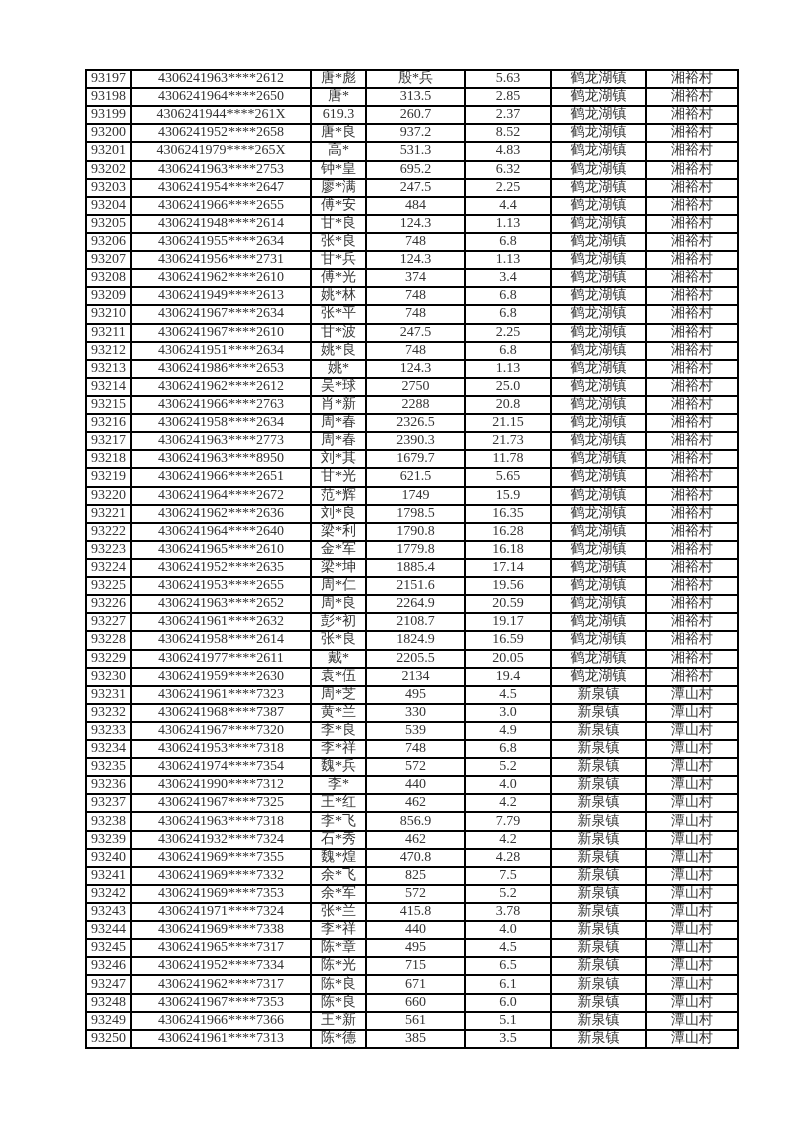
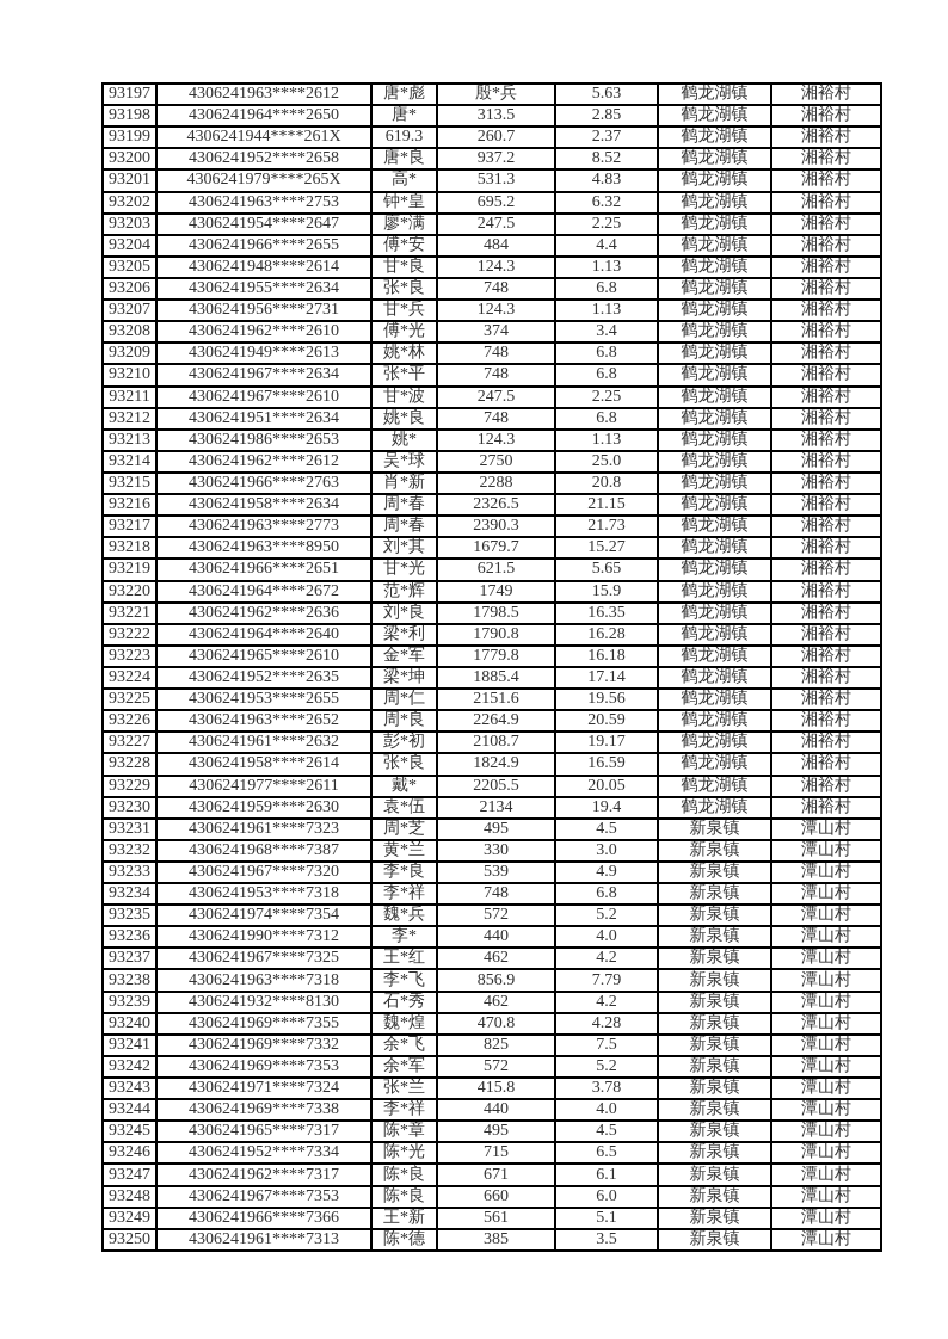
  93197	4306241963****2612	唐*彪	殷*兵	5.63	鹤龙湖镇	湘裕村
  93198	4306241964****2650	唐*	313.5	2.85	鹤龙湖镇	湘裕村
  93199	4306241944****261X	619.3	260.7	2.37	鹤龙湖镇	湘裕村
  93200	4306241952****2658	唐*良	937.2	8.52	鹤龙湖镇	湘裕村
  93201	4306241979****265X	高*	531.3	4.83	鹤龙湖镇	湘裕村
  93202	4306241963****2753	钟*皇	695.2	6.32	鹤龙湖镇	湘裕村
  93203	4306241954****2647	廖*满	247.5	2.25	鹤龙湖镇	湘裕村
  93204	4306241966****2655	傅*安	484	4.4	鹤龙湖镇	湘裕村
  93205	4306241948****2614	甘*良	124.3	1.13	鹤龙湖镇	湘裕村
  93206	4306241955****2634	张*良	748	6.8	鹤龙湖镇	湘裕村
  93207	4306241956****2731	甘*兵	124.3	1.13	鹤龙湖镇	湘裕村
  93208	4306241962****2610	傅*光	374	3.4	鹤龙湖镇	湘裕村
  93209	4306241949****2613	姚*林	748	6.8	鹤龙湖镇	湘裕村
  93210	4306241967****2634	张*平	748	6.8	鹤龙湖镇	湘裕村
  93211	4306241967****2610	甘*波	247.5	2.25	鹤龙湖镇	湘裕村
  93212	4306241951****2634	姚*良	748	6.8	鹤龙湖镇	湘裕村
  93213	4306241986****2653	姚*	124.3	1.13	鹤龙湖镇	湘裕村
  93214	4306241962****2612	吴*球	2750	25.0	鹤龙湖镇	湘裕村
  93215	4306241966****2763	肖*新	2288	20.8	鹤龙湖镇	湘裕村
  93216	4306241958****2634	周*春	2326.5	21.15	鹤龙湖镇	湘裕村
  93217	4306241963****2773	周*春	2390.3	21.73	鹤龙湖镇	湘裕村
- 93218	4306241963****8950	刘*其	1679.7	11.78	鹤龙湖镇	湘裕村
+ 93218	4306241963****8950	刘*其	1679.7	15.27	鹤龙湖镇	湘裕村
  93219	4306241966****2651	甘*光	621.5	5.65	鹤龙湖镇	湘裕村
  93220	4306241964****2672	范*辉	1749	15.9	鹤龙湖镇	湘裕村
  93221	4306241962****2636	刘*良	1798.5	16.35	鹤龙湖镇	湘裕村
  93222	4306241964****2640	梁*利	1790.8	16.28	鹤龙湖镇	湘裕村
  93223	4306241965****2610	金*军	1779.8	16.18	鹤龙湖镇	湘裕村
  93224	4306241952****2635	梁*坤	1885.4	17.14	鹤龙湖镇	湘裕村
  93225	4306241953****2655	周*仁	2151.6	19.56	鹤龙湖镇	湘裕村
  93226	4306241963****2652	周*良	2264.9	20.59	鹤龙湖镇	湘裕村
  93227	4306241961****2632	彭*初	2108.7	19.17	鹤龙湖镇	湘裕村
  93228	4306241958****2614	张*良	1824.9	16.59	鹤龙湖镇	湘裕村
  93229	4306241977****2611	戴*	2205.5	20.05	鹤龙湖镇	湘裕村
  93230	4306241959****2630	袁*伍	2134	19.4	鹤龙湖镇	湘裕村
  93231	4306241961****7323	周*芝	495	4.5	新泉镇	潭山村
  93232	4306241968****7387	黄*兰	330	3.0	新泉镇	潭山村
  93233	4306241967****7320	李*良	539	4.9	新泉镇	潭山村
  93234	4306241953****7318	李*祥	748	6.8	新泉镇	潭山村
  93235	4306241974****7354	魏*兵	572	5.2	新泉镇	潭山村
  93236	4306241990****7312	李*	440	4.0	新泉镇	潭山村
  93237	4306241967****7325	王*红	462	4.2	新泉镇	潭山村
  93238	4306241963****7318	李*飞	856.9	7.79	新泉镇	潭山村
- 93239	4306241932****7324	石*秀	462	4.2	新泉镇	潭山村
+ 93239	4306241932****8130	石*秀	462	4.2	新泉镇	潭山村
  93240	4306241969****7355	魏*煌	470.8	4.28	新泉镇	潭山村
  93241	4306241969****7332	余*飞	825	7.5	新泉镇	潭山村
  93242	4306241969****7353	余*军	572	5.2	新泉镇	潭山村
  93243	4306241971****7324	张*兰	415.8	3.78	新泉镇	潭山村
  93244	4306241969****7338	李*祥	440	4.0	新泉镇	潭山村
  93245	4306241965****7317	陈*章	495	4.5	新泉镇	潭山村
  93246	4306241952****7334	陈*光	715	6.5	新泉镇	潭山村
  93247	4306241962****7317	陈*良	671	6.1	新泉镇	潭山村
  93248	4306241967****7353	陈*良	660	6.0	新泉镇	潭山村
  93249	4306241966****7366	王*新	561	5.1	新泉镇	潭山村
  93250	4306241961****7313	陈*德	385	3.5	新泉镇	潭山村
